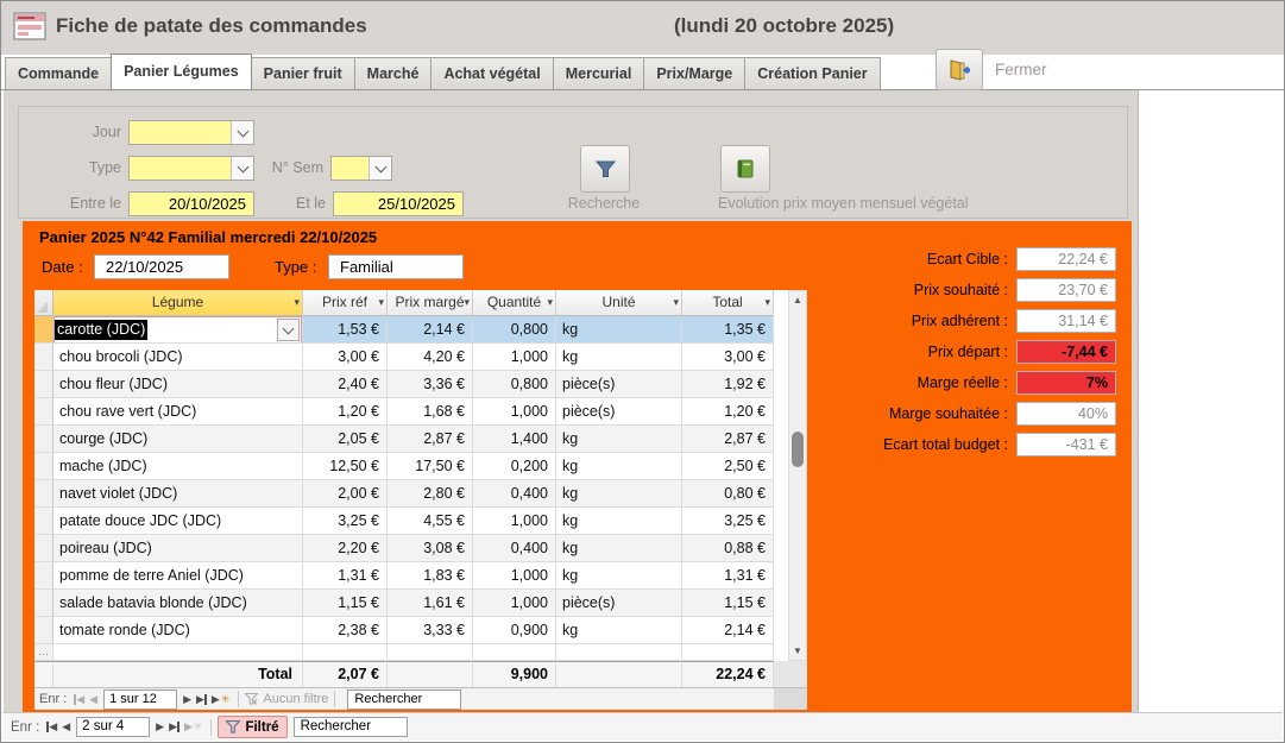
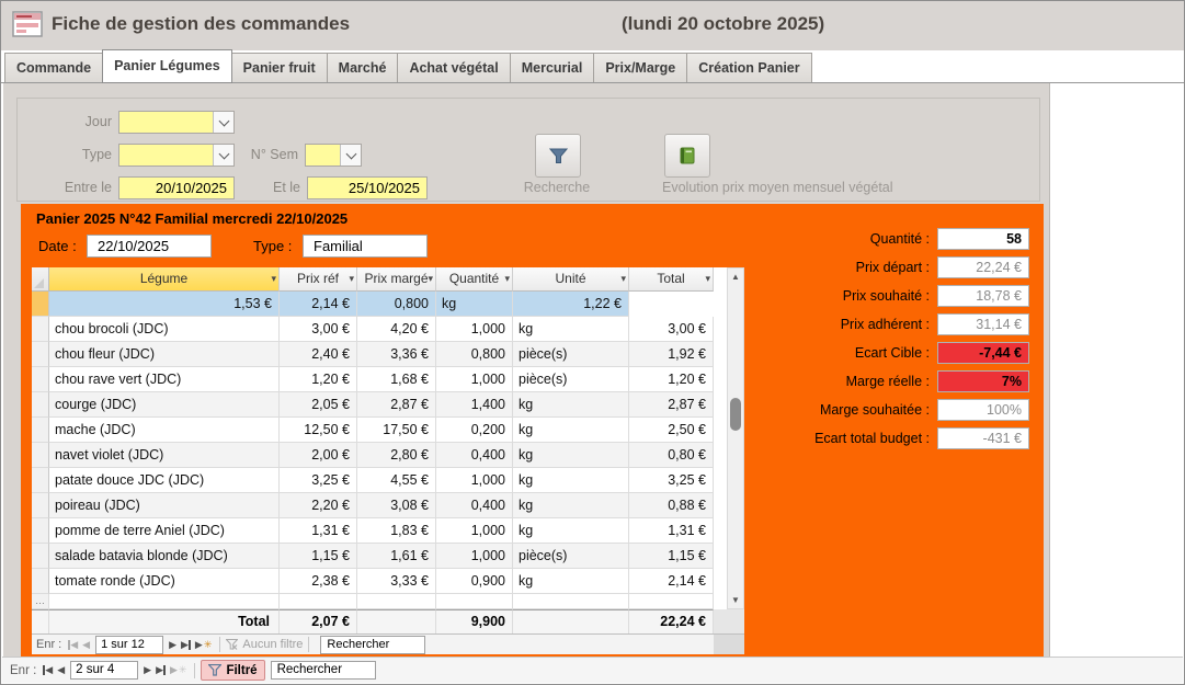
- Fiche de patate des commandes
+ Fiche de gestion des commandes
  (lundi 20 octobre 2025)
  Commande
  Panier Légumes
  Panier fruit
  Marché
  Achat végétal
  Mercurial
  Prix/Marge
  Création Panier
- Fermer
  Jour
  Type
  N° Sem
  Entre le
  20/10/2025
  Et le
  25/10/2025
  Recherche
  Evolution prix moyen mensuel végétal
  Panier 2025 N°42 Familial mercredi 22/10/2025
  Date :
  22/10/2025
  Type :
  Familial
  Légume
  ▾
  Prix réf
  ▾
  Prix margé
  ▾
  Quantité
  ▾
  Unité
  ▾
  Total
  ▾
- carotte (JDC)
  1,53 €
  2,14 €
  0,800
  kg
- 1,35 €
+ 1,22 €
  chou brocoli (JDC)
  3,00 €
  4,20 €
  1,000
  kg
  3,00 €
  chou fleur (JDC)
  2,40 €
  3,36 €
  0,800
  pièce(s)
  1,92 €
  chou rave vert (JDC)
  1,20 €
  1,68 €
  1,000
  pièce(s)
  1,20 €
  courge (JDC)
  2,05 €
  2,87 €
  1,400
  kg
  2,87 €
  mache (JDC)
  12,50 €
  17,50 €
  0,200
  kg
  2,50 €
  navet violet (JDC)
  2,00 €
  2,80 €
  0,400
  kg
  0,80 €
  patate douce JDC (JDC)
  3,25 €
  4,55 €
  1,000
  kg
  3,25 €
  poireau (JDC)
  2,20 €
  3,08 €
  0,400
  kg
  0,88 €
  pomme de terre Aniel (JDC)
  1,31 €
  1,83 €
  1,000
  kg
  1,31 €
  salade batavia blonde (JDC)
  1,15 €
  1,61 €
  1,000
  pièce(s)
  1,15 €
  tomate ronde (JDC)
  2,38 €
  3,33 €
  0,900
  kg
  2,14 €
  …
  Total
  2,07 €
  9,900
  22,24 €
  ▲
  ▼
  Enr :
  ◀
  ◀
  1 sur 12
  ▶
  ▶
  ▶
  ✳
  Aucun filtre
  Rechercher
+ Quantité :
+ 58
- Ecart Cible :
+ Prix départ :
  22,24 €
  Prix souhaité :
- 23,70 €
+ 18,78 €
  Prix adhérent :
  31,14 €
- Prix départ :
+ Ecart Cible :
  -7,44 €
  Marge réelle :
  7%
  Marge souhaitée :
- 40%
+ 100%
  Ecart total budget :
  -431 €
  Enr :
  ◀
  ◀
  2 sur 4
  ▶
  ▶
  ▶
  ✳
  Filtré
  Rechercher
